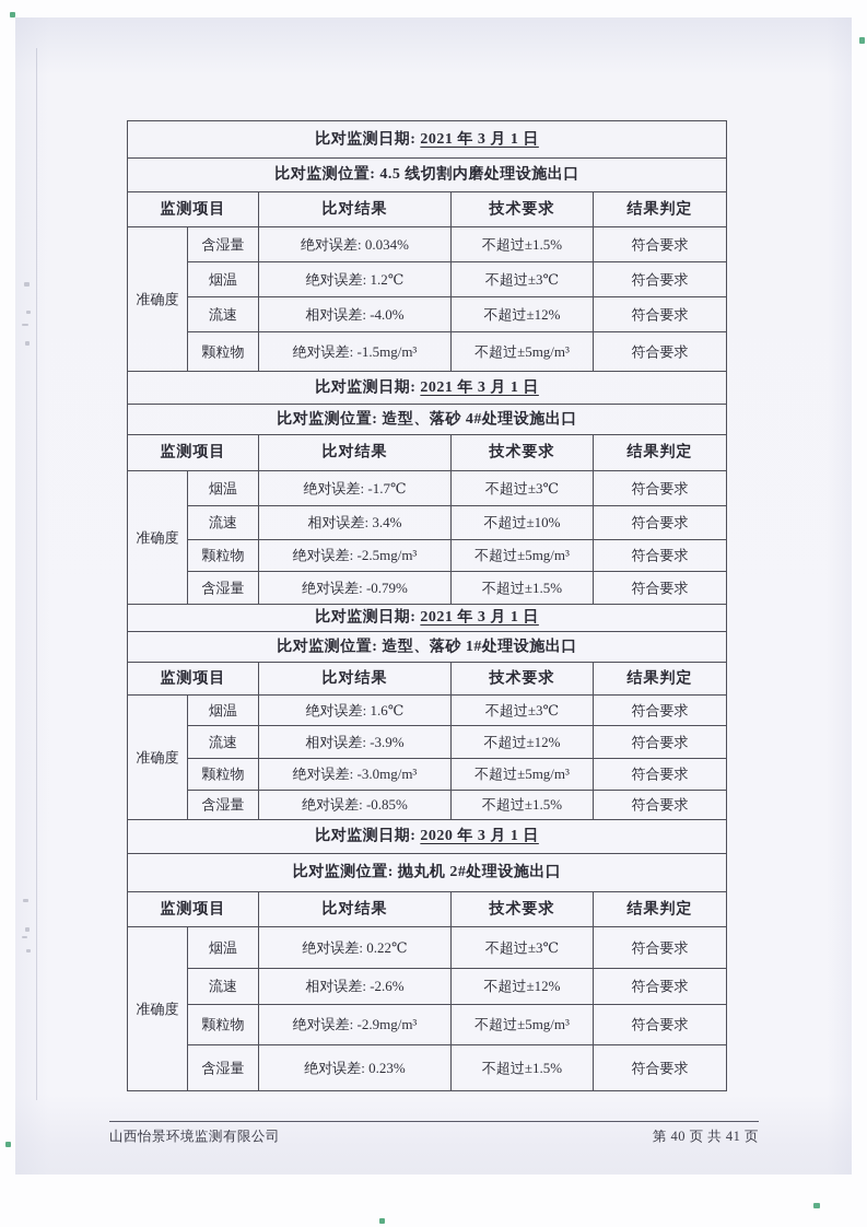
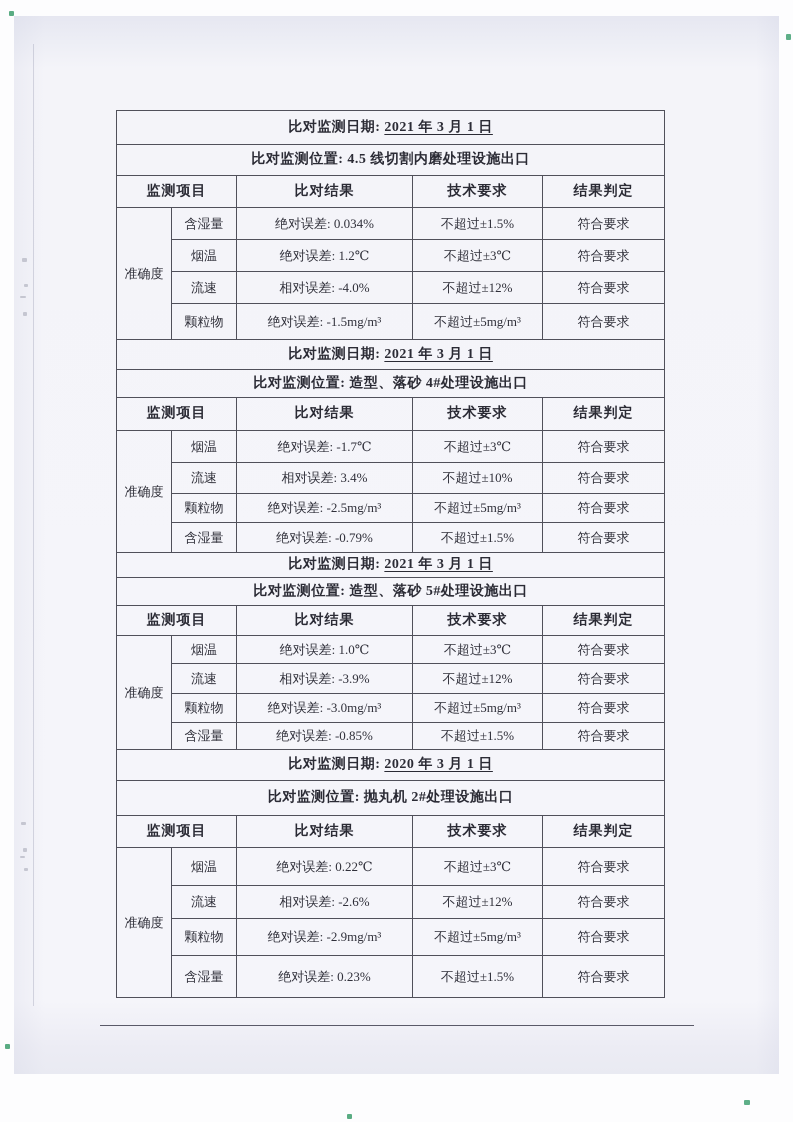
  比对监测日期: 2021 年 3 月 1 日
  比对监测位置: 4.5 线切割内磨处理设施出口
  监测项目	比对结果	技术要求	结果判定
  准确度	含湿量	绝对误差: 0.034%	不超过±1.5%	符合要求
  烟温	绝对误差: 1.2℃	不超过±3℃	符合要求
  流速	相对误差: -4.0%	不超过±12%	符合要求
  颗粒物	绝对误差: -1.5mg/m³	不超过±5mg/m³	符合要求
  比对监测日期: 2021 年 3 月 1 日
  比对监测位置: 造型、落砂 4#处理设施出口
  监测项目	比对结果	技术要求	结果判定
  准确度	烟温	绝对误差: -1.7℃	不超过±3℃	符合要求
  流速	相对误差: 3.4%	不超过±10%	符合要求
  颗粒物	绝对误差: -2.5mg/m³	不超过±5mg/m³	符合要求
  含湿量	绝对误差: -0.79%	不超过±1.5%	符合要求
  比对监测日期: 2021 年 3 月 1 日
- 比对监测位置: 造型、落砂 1#处理设施出口
+ 比对监测位置: 造型、落砂 5#处理设施出口
  监测项目	比对结果	技术要求	结果判定
- 准确度	烟温	绝对误差: 1.6℃	不超过±3℃	符合要求
+ 准确度	烟温	绝对误差: 1.0℃	不超过±3℃	符合要求
  流速	相对误差: -3.9%	不超过±12%	符合要求
  颗粒物	绝对误差: -3.0mg/m³	不超过±5mg/m³	符合要求
  含湿量	绝对误差: -0.85%	不超过±1.5%	符合要求
  比对监测日期: 2020 年 3 月 1 日
  比对监测位置: 抛丸机 2#处理设施出口
  监测项目	比对结果	技术要求	结果判定
  准确度	烟温	绝对误差: 0.22℃	不超过±3℃	符合要求
  流速	相对误差: -2.6%	不超过±12%	符合要求
  颗粒物	绝对误差: -2.9mg/m³	不超过±5mg/m³	符合要求
  含湿量	绝对误差: 0.23%	不超过±1.5%	符合要求
- 山西怡景环境监测有限公司
- 第 40 页 共 41 页
